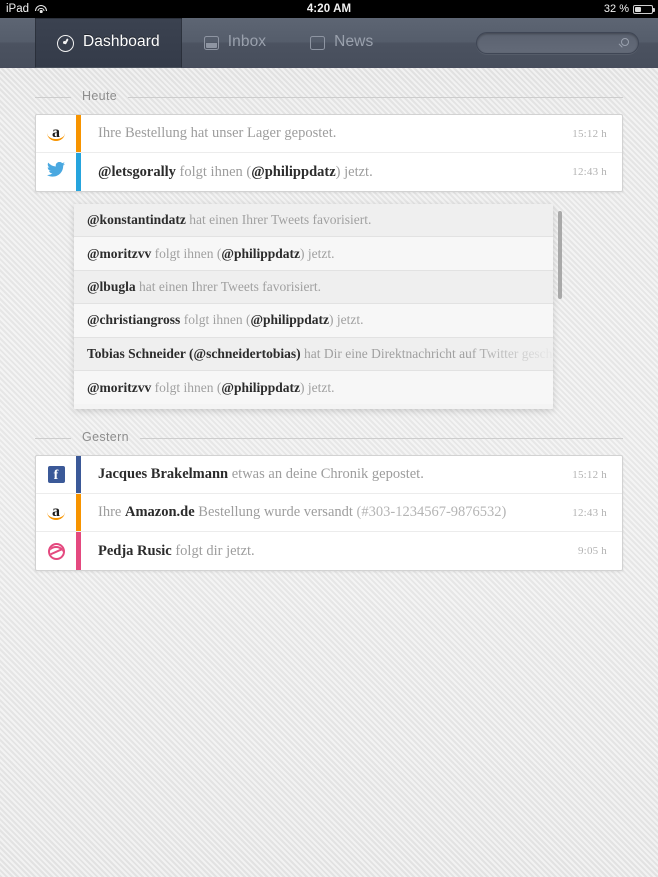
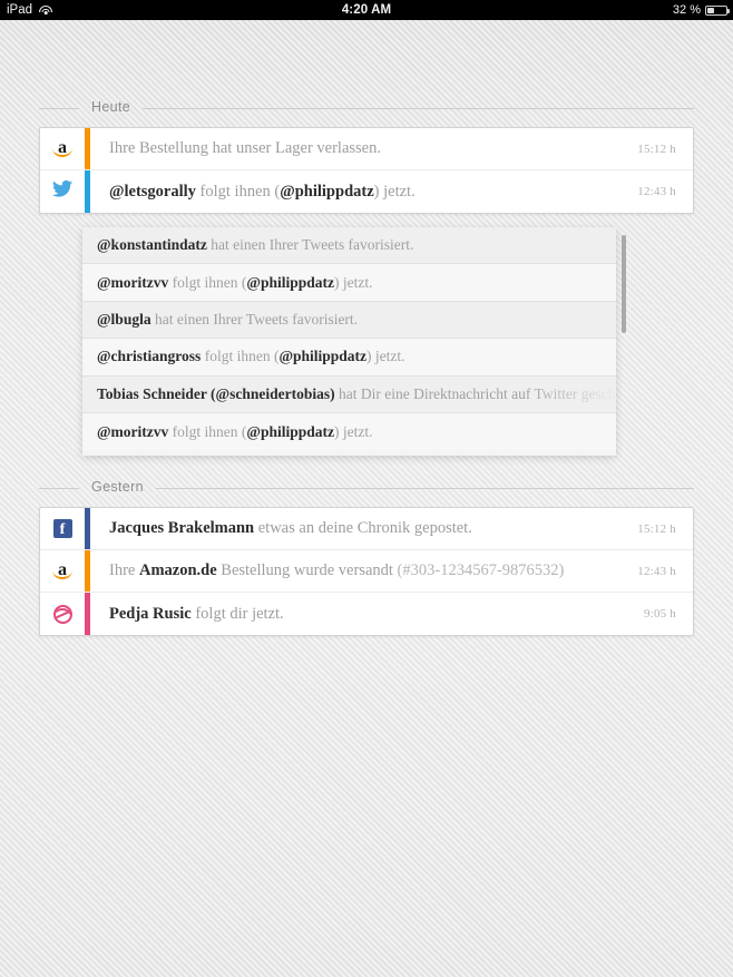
  iPad
  4:20 AM
  32 %
- Dashboard
- Inbox
- News
  Heute
  a
- Ihre Bestellung hat unser Lager gepostet.
+ Ihre Bestellung hat unser Lager verlassen.
  15:12 h
  @letsgorally folgt ihnen (@philippdatz) jetzt.
  12:43 h
  @konstantindatz hat einen Ihrer Tweets favorisiert.
  @moritzvv folgt ihnen (@philippdatz) jetzt.
  @lbugla hat einen Ihrer Tweets favorisiert.
  @christiangross folgt ihnen (@philippdatz) jetzt.
  Tobias Schneider (@schneidertobias) hat Dir eine Direktnachricht a
  @moritzvv folgt ihnen (@philippdatz) jetzt.
  Gestern
  f
  Jacques Brakelmann etwas an deine Chronik gepostet.
  15:12 h
  a
  Ihre Amazon.de Bestellung wurde versandt (#303-1234567-9876532)
  12:43 h
  Pedja Rusic folgt dir jetzt.
  9:05 h
